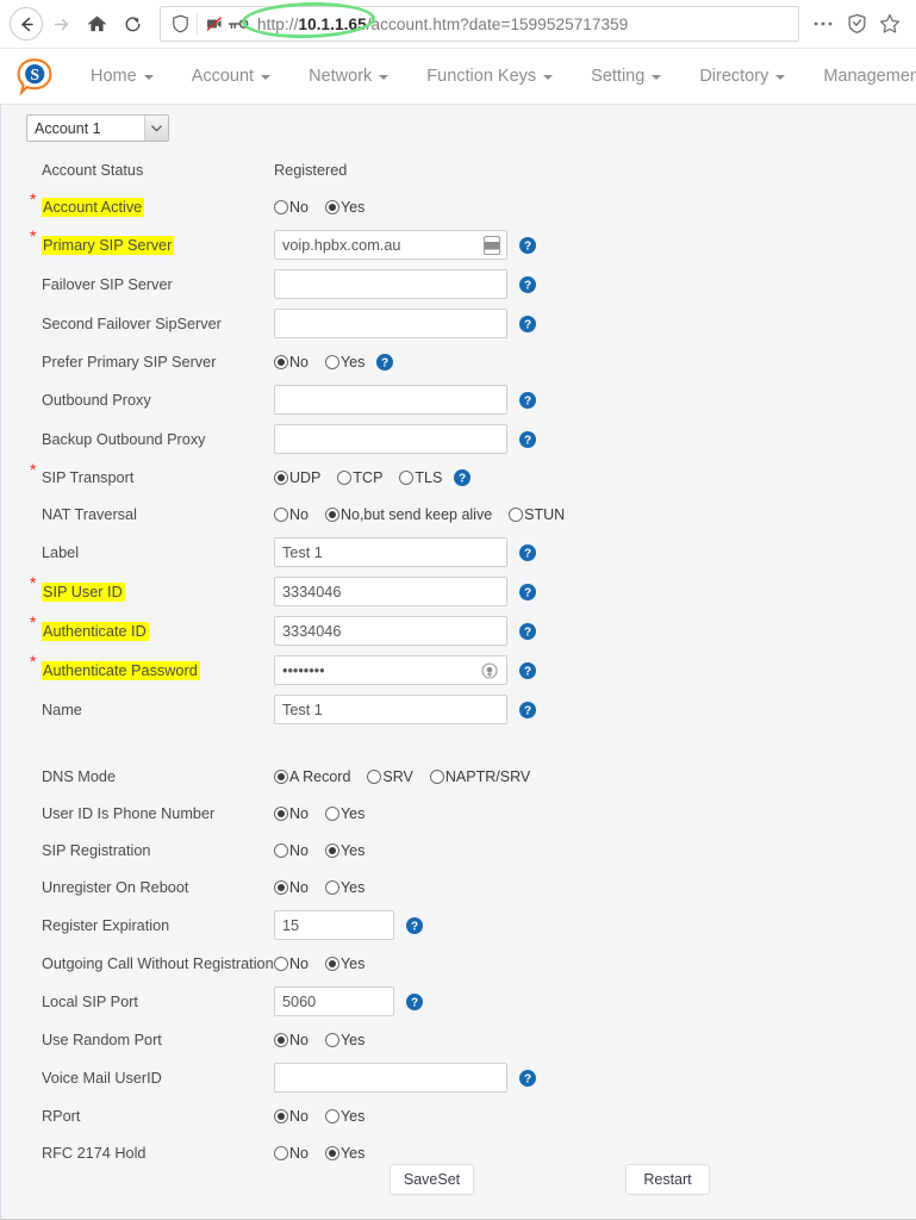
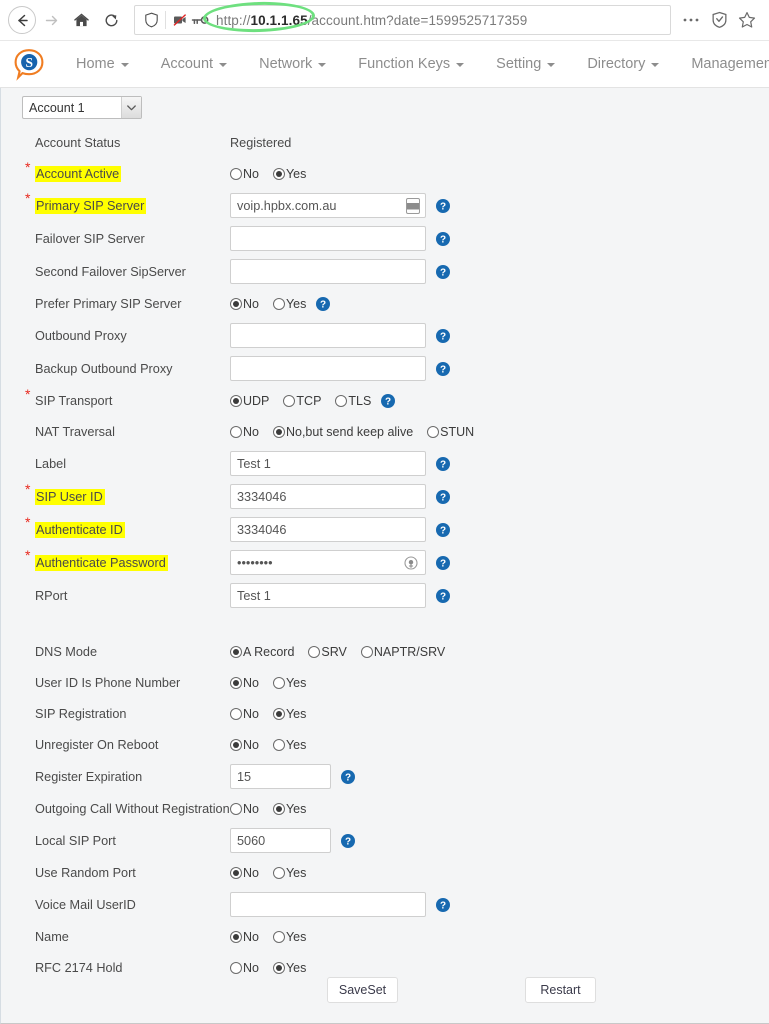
  http://10.1.1.65/account.htm?date=1599525717359
  S
  Home
  Account
  Network
  Function Keys
  Setting
  Directory
  Managemen
  Account 1
  Account Status	Registered
  * Account Active	No Yes
  * Primary SIP Server	voip.hpbx.com.au ?
  Failover SIP Server	?
  Second Failover SipServer	?
  Prefer Primary SIP Server	No Yes ?
  Outbound Proxy	?
  Backup Outbound Proxy	?
  * SIP Transport	UDP TCP TLS ?
  NAT Traversal	No No,but send keep alive STUN
  Label	Test 1 ?
  * SIP User ID	3334046 ?
  * Authenticate ID	3334046 ?
  * Authenticate Password	•••••••• ?
- Name	Test 1 ?
+ RPort	Test 1 ?
  DNS Mode	A Record SRV NAPTR/SRV
  User ID Is Phone Number	No Yes
  SIP Registration	No Yes
  Unregister On Reboot	No Yes
  Register Expiration	15 ?
  Outgoing Call Without Registration	No Yes
  Local SIP Port	5060 ?
  Use Random Port	No Yes
  Voice Mail UserID	?
- RPort	No Yes
+ Name	No Yes
  RFC 2174 Hold	No Yes
  SaveSet
  Restart
